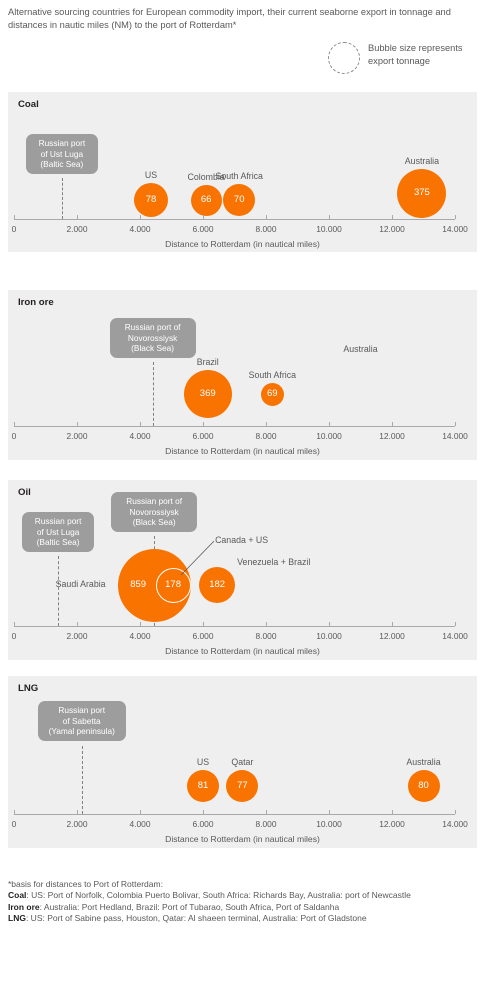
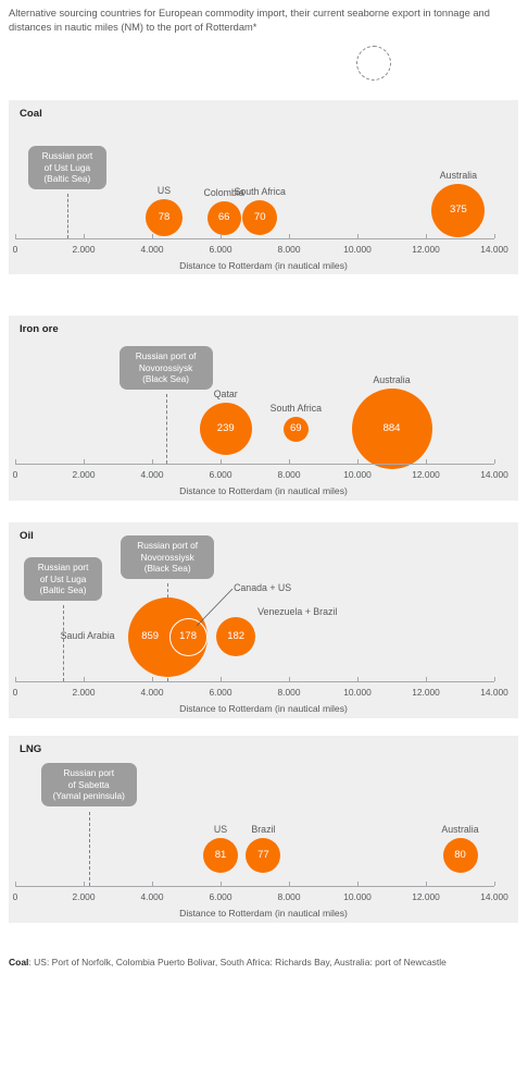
  Alternative sourcing countries for European commodity import, their current seaborne export in tonnage and distances in nautic miles (NM) to the port of Rotterdam*
- Bubble size represents export tonnage
  Coal
  Russian port
  of Ust Luga
  (Baltic Sea)
  78
  US
  66
  Colombia
  70
  South Africa
  375
  Australia
  0
  2.000
  4.000
  6.000
  8.000
  10.000
  12.000
  14.000
  Distance to Rotterdam (in nautical miles)
  Iron ore
  Russian port of
  Novorossiysk
  (Black Sea)
- 369
+ 239
- Brazil
+ Qatar
  69
  South Africa
+ 884
  Australia
  0
  2.000
  4.000
  6.000
  8.000
  10.000
  12.000
  14.000
  Distance to Rotterdam (in nautical miles)
  Oil
  Russian port
  of Ust Luga
  (Baltic Sea)
  Russian port of
  Novorossiysk
  (Black Sea)
  859
  Saudi Arabia
  178
  Canada + US
  182
  Venezuela + Brazil
  0
  2.000
  4.000
  6.000
  8.000
  10.000
  12.000
  14.000
  Distance to Rotterdam (in nautical miles)
  LNG
  Russian port
  of Sabetta
  (Yamal peninsula)
  81
  US
  77
- Qatar
+ Brazil
  80
  Australia
  0
  2.000
  4.000
  6.000
  8.000
  10.000
  12.000
  14.000
  Distance to Rotterdam (in nautical miles)
- *basis for distances to Port of Rotterdam:
  Coal: US: Port of Norfolk, Colombia Puerto Bolivar, South Africa: Richards Bay, Australia: port of Newcastle
- Iron ore: Australia: Port Hedland, Brazil: Port of Tubarao, South Africa, Port of Saldanha
- LNG: US: Port of Sabine pass, Houston, Qatar: Al shaeen terminal, Australia: Port of Gladstone
